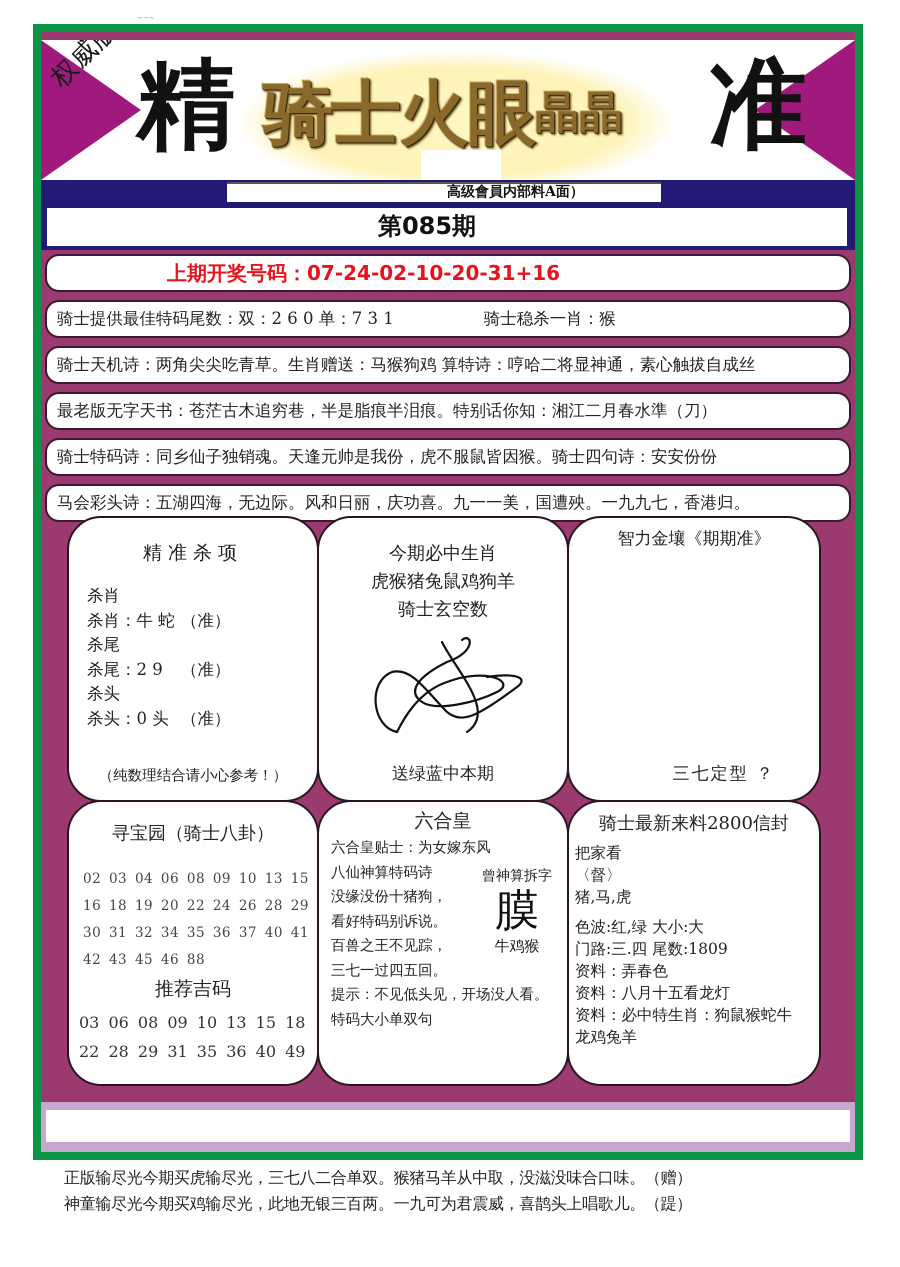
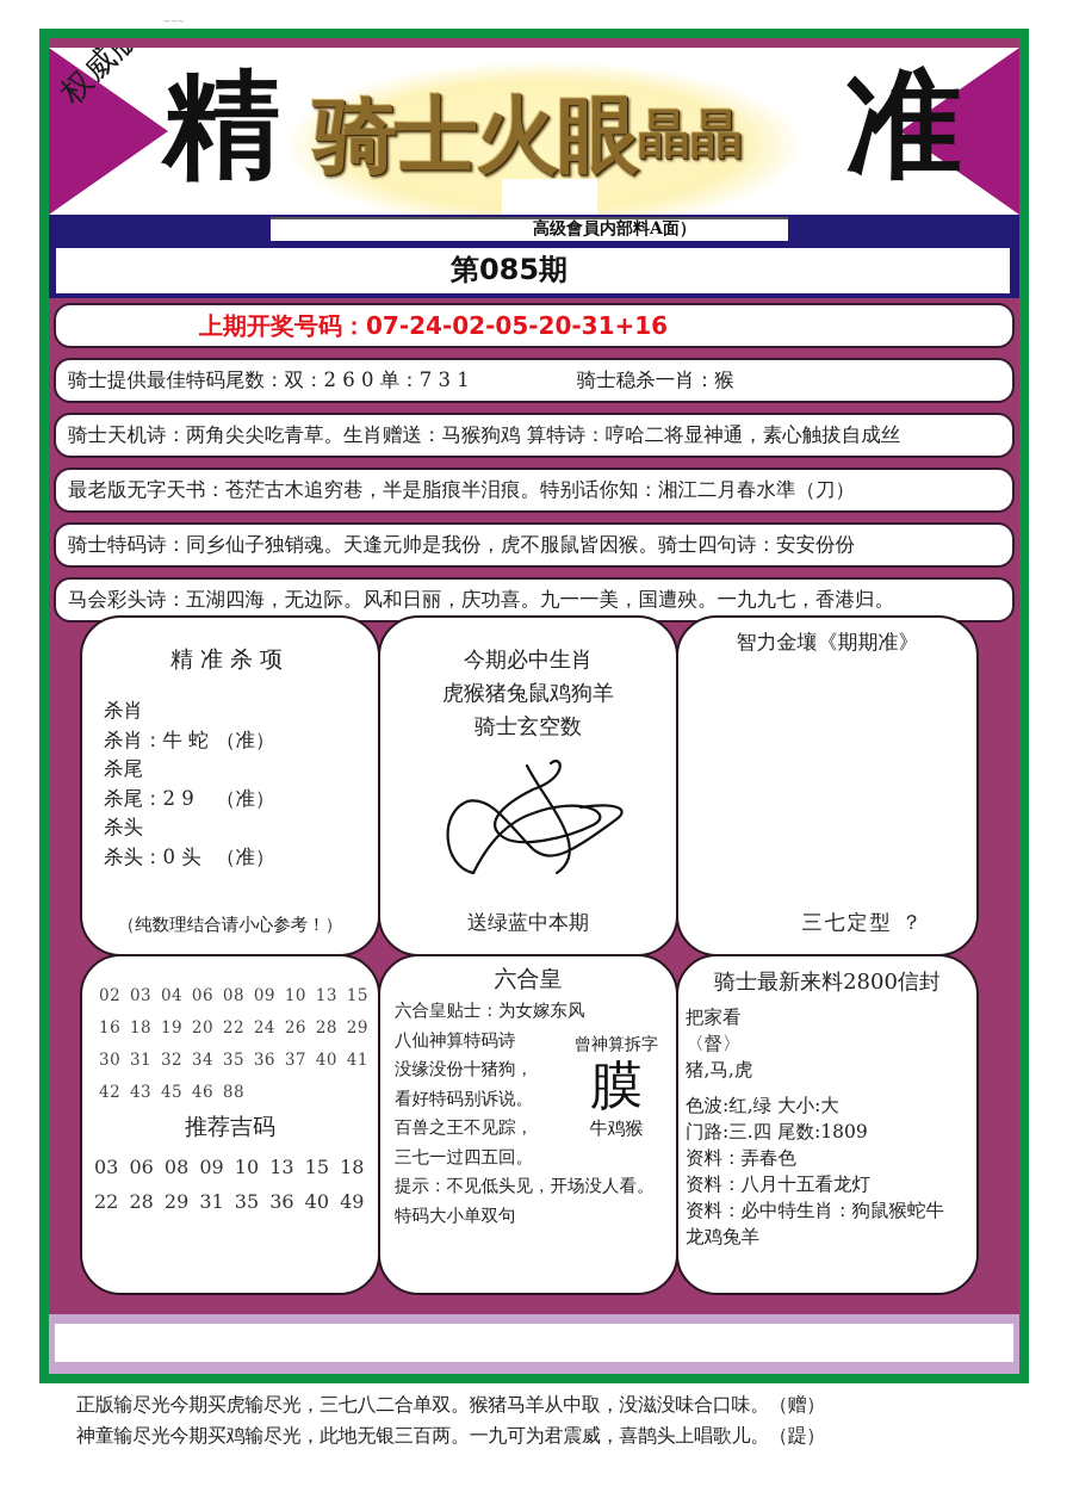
  ~~~
  精
  骑士火眼晶晶
  准
  高级會員内部料A面）
  第085期
- 上期开奖号码：07-24-02-10-20-31+16
+ 上期开奖号码：07-24-02-05-20-31+16
  骑士提供最佳特码尾数：双：2 6 0 单：7 3 1
  骑士稳杀一肖：猴
  骑士天机诗：两角尖尖吃青草。生肖赠送：马猴狗鸡 算特诗：哼哈二将显神通，素心触拔自成丝
  最老版无字天书：苍茫古木追穷巷，半是脂痕半泪痕。特别话你知：湘江二月春水準（刀）
  骑士特码诗：同乡仙子独销魂。天逢元帅是我份，虎不服鼠皆因猴。骑士四句诗：安安份份
  马会彩头诗：五湖四海，无边际。风和日丽，庆功喜。九一一美，国遭殃。一九九七，香港归。
  精准杀项
  杀肖
  杀肖：牛 蛇
  （准）
  杀尾
  杀尾：2 9
  （准）
  杀头
  杀头：0 头
  （准）
  （纯数理结合请小心参考！）
  今期必中生肖
  虎猴猪兔鼠鸡狗羊
  骑士玄空数
  送绿蓝中本期
  智力金壤《期期准》
  三七定型 ？
- 寻宝园（骑士八卦）
  02 03 04 06 08 09 10 13 15
  16 18 19 20 22 24 26 28 29
  30 31 32 34 35 36 37 40 41
  42 43 45 46 88
  推荐吉码
  03 06 08 09 10 13 15 18
  22 28 29 31 35 36 40 49
  六合皇
  六合皇贴士：为女嫁东风
  八仙神算特码诗
  没缘没份十猪狗，
  看好特码别诉说。
  百兽之王不见踪，
  三七一过四五回。
  提示：不见低头见，开场没人看。
  特码大小单双句
  曾神算拆字
  膜
  牛鸡猴
  骑士最新来料2800信封
  把家看
  〈督〉
  猪,马,虎
  色波:红,绿 大小:大
  门路:三.四 尾数:1809
  资料：弄春色
  资料：八月十五看龙灯
  资料：必中特生肖：狗鼠猴蛇牛
  龙鸡兔羊
  正版输尽光今期买虎输尽光，三七八二合单双。猴猪马羊从中取，没滋没味合口味。（赠）
  神童输尽光今期买鸡输尽光，此地无银三百两。一九可为君震威，喜鹊头上唱歌儿。（踶）
